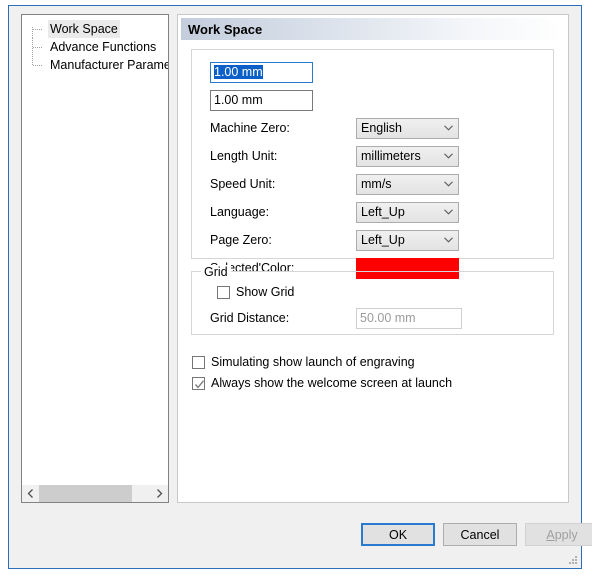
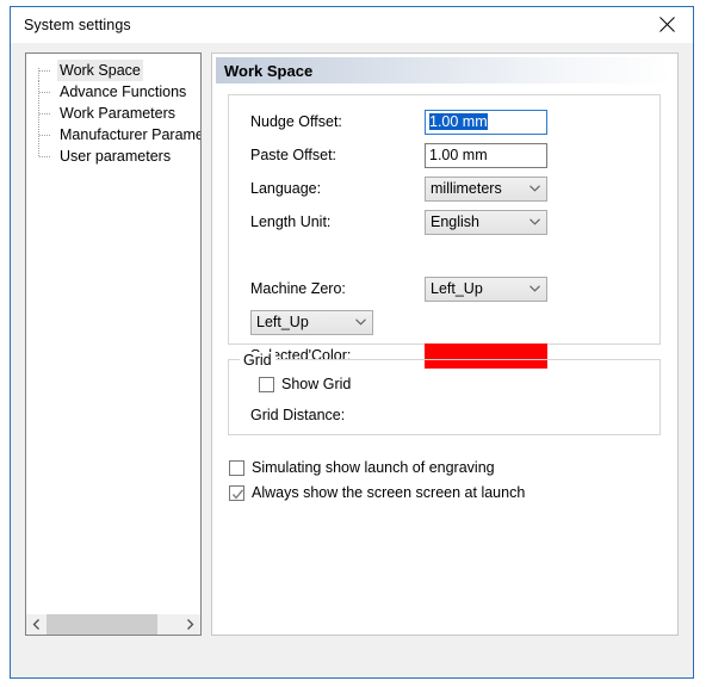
+ System settings
  Work Space
  Advance Functions
+ Work Parameters
  Manufacturer Parame
+ User parameters
  Work Space
+ Nudge Offset:
  1.00 mm
+ Paste Offset:
  1.00 mm
- Machine Zero:
+ Language:
- English
+ millimeters
  Length Unit:
- millimeters
+ English
- Speed Unit:
- mm/s
- Language:
+ Machine Zero:
  Left_Up
- Page Zero:
  Left_Up
  ected'Color:
  Grid
  Show Grid
  Grid Distance:
- 50.00 mm
  Simulating show launch of engraving
- Always show the welcome screen at launch
+ Always show the screen screen at launch
- OK
- Cancel
- A
- pply
